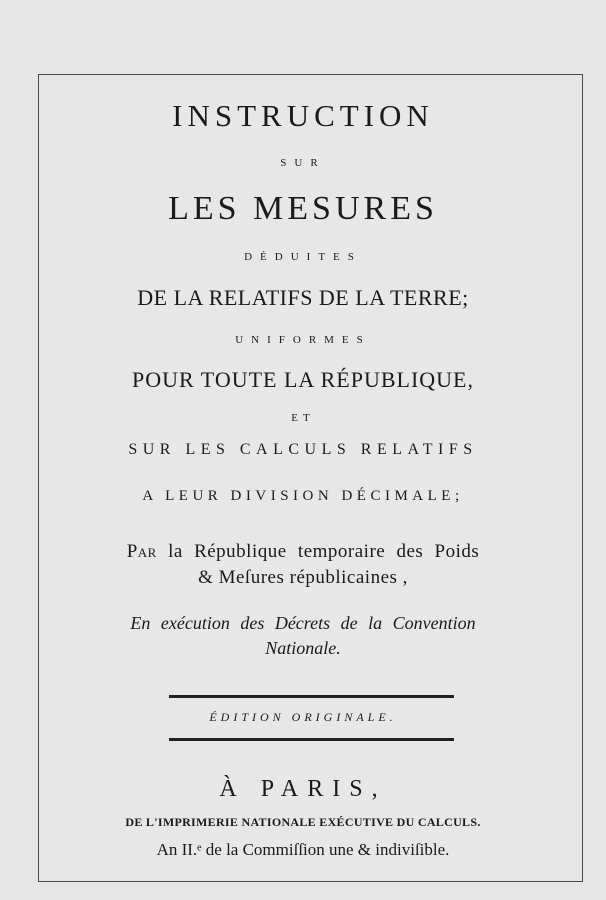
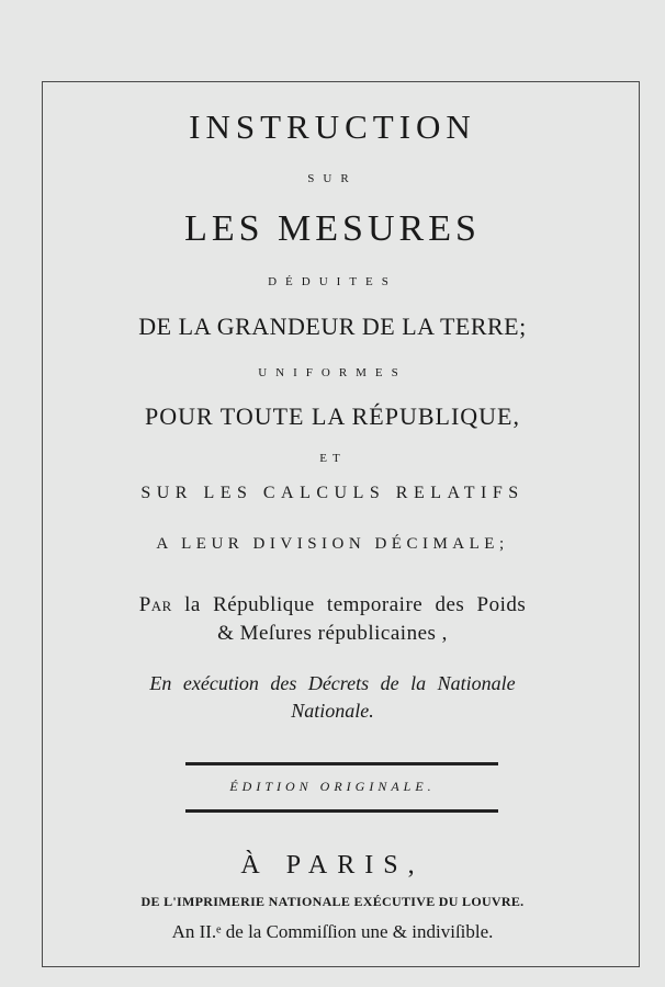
  INSTRUCTION
  SUR
  LES MESURES
  DÉDUITES
- DE LA RELATIFS DE LA TERRE;
+ DE LA GRANDEUR DE LA TERRE;
  UNIFORMES
  POUR TOUTE LA RÉPUBLIQUE,
  ET
  SUR LES CALCULS RELATIFS
  A LEUR DIVISION DÉCIMALE;
  Par la République temporaire des Poids
  & Meſures républicaines ,
- En exécution des Décrets de la Convention
+ En exécution des Décrets de la Nationale
  Nationale.
  ÉDITION ORIGINALE.
  À PARIS,
- DE L'IMPRIMERIE NATIONALE EXÉCUTIVE DU CALCULS.
+ DE L'IMPRIMERIE NATIONALE EXÉCUTIVE DU LOUVRE.
  An II.ᵉ de la Commiſſion une & indiviſible.
